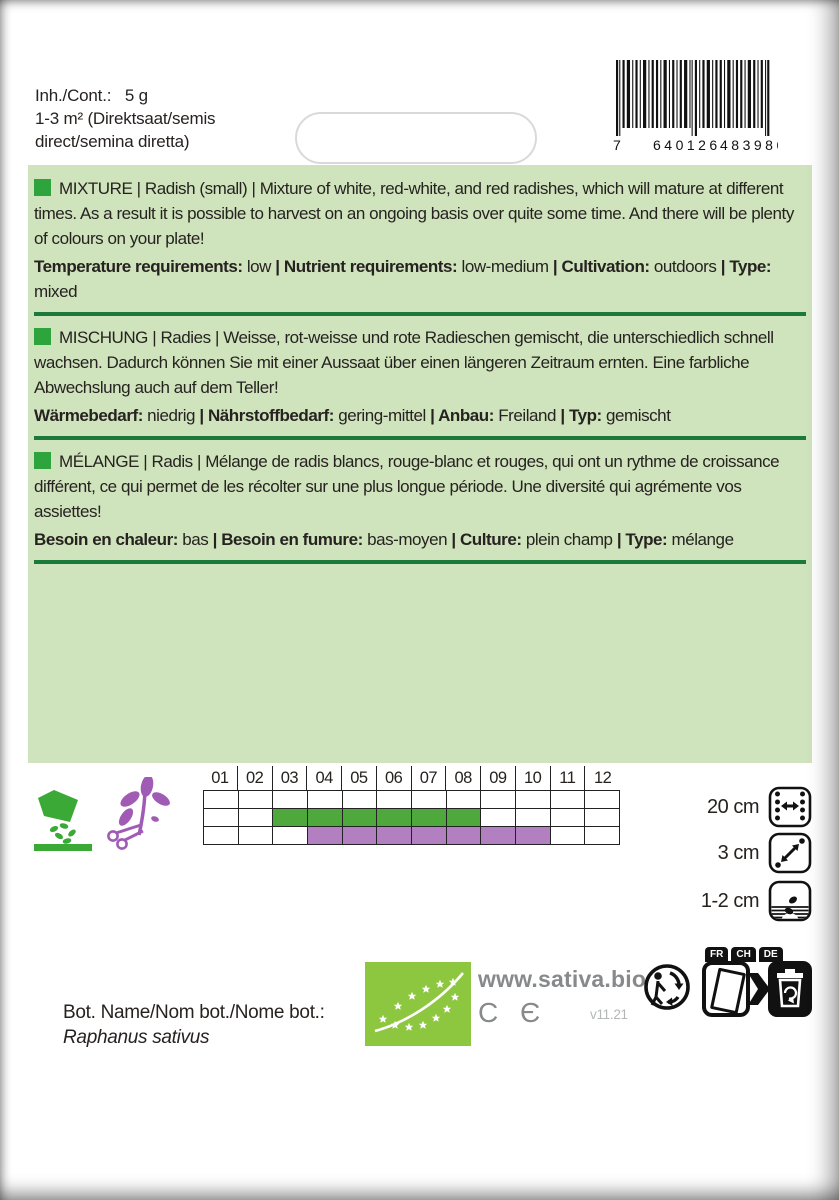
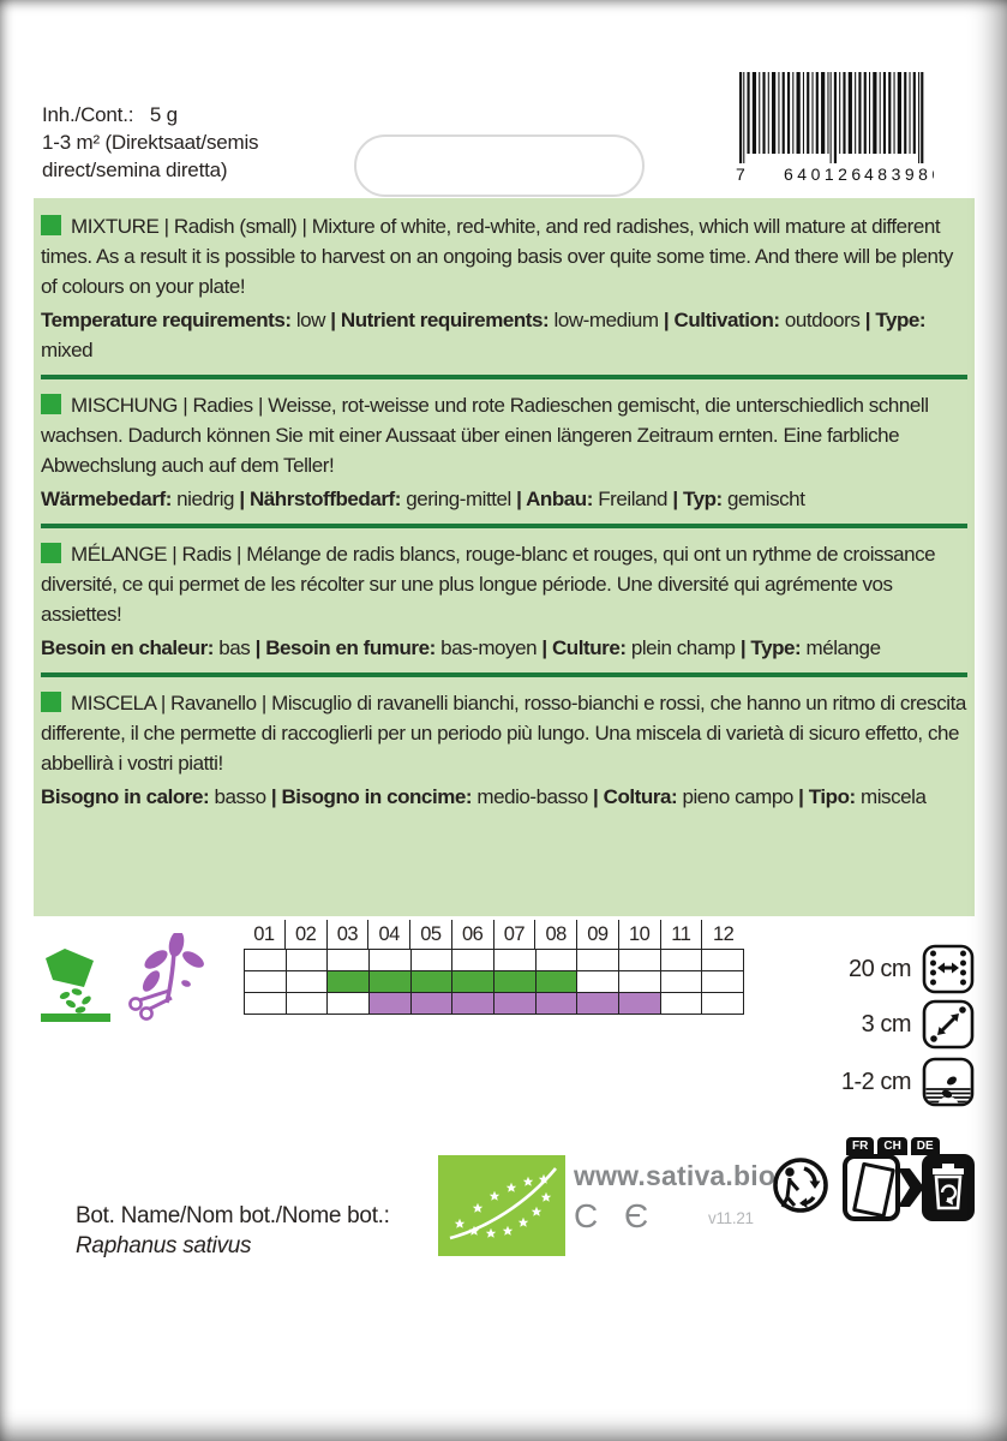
  Inh./Cont.: 5 g
  1-3 m² (Direktsaat/semis direct/semina diretta)
  7
  640126
  48398
  MIXTURE | Radish (small) | Mixture of white, red-white, and red radishes, which will mature at different times. As a result it is possible to harvest on an ongoing basis over quite some time. And there will be plenty of colours on your plate!
  Temperature requirements: low | Nutrient requirements: low-medium | Cultivation: outdoors | Type: mixed
  MISCHUNG | Radies | Weisse, rot-weisse und rote Radieschen gemischt, die unterschiedlich schnell wachsen. Dadurch können Sie mit einer Aussaat über einen längeren Zeitraum ernten. Eine farbliche Abwechslung auch auf dem Teller!
  Wärmebedarf: niedrig | Nährstoffbedarf: gering-mittel | Anbau: Freiland | Typ: gemischt
- MÉLANGE | Radis | Mélange de radis blancs, rouge-blanc et rouges, qui ont un rythme de croissance différent, ce qui permet de les récolter sur une plus longue période. Une diversité qui agrémente vos assiettes!
+ MÉLANGE | Radis | Mélange de radis blancs, rouge-blanc et rouges, qui ont un rythme de croissance diversité, ce qui permet de les récolter sur une plus longue période. Une diversité qui agrémente vos assiettes!
  Besoin en chaleur: bas | Besoin en fumure: bas-moyen | Culture: plein champ | Type: mélange
+ MISCELA | Ravanello | Miscuglio di ravanelli bianchi, rosso-bianchi e rossi, che hanno un ritmo di crescita differente, il che permette di raccoglierli per un periodo più lungo. Una miscela di varietà di sicuro effetto, che abbellirà i vostri piatti!
+ Bisogno in calore: basso | Bisogno in concime: medio-basso | Coltura: pieno campo | Tipo: miscela
  01
  02
  03
  04
  05
  06
  07
  08
  09
  10
  11
  12
  20 cm
  3 cm
  1-2 cm
  Bot. Name/Nom bot./Nome bot.:
  Raphanus sativus
  www.sativa.bio
  C Є
  v11.21
  FR
  CH
  DE
